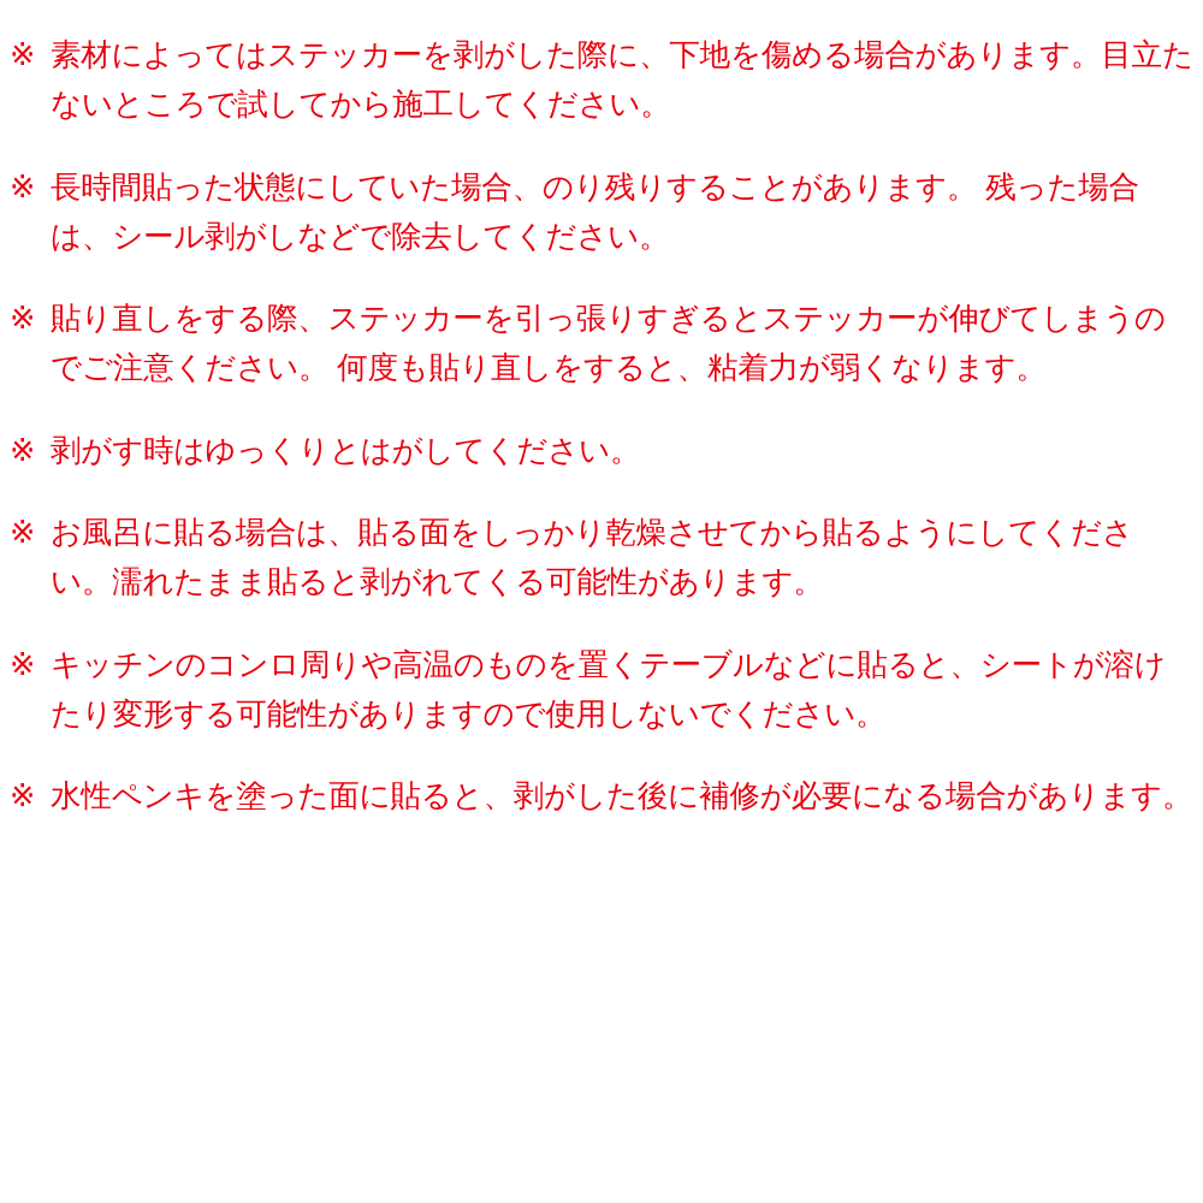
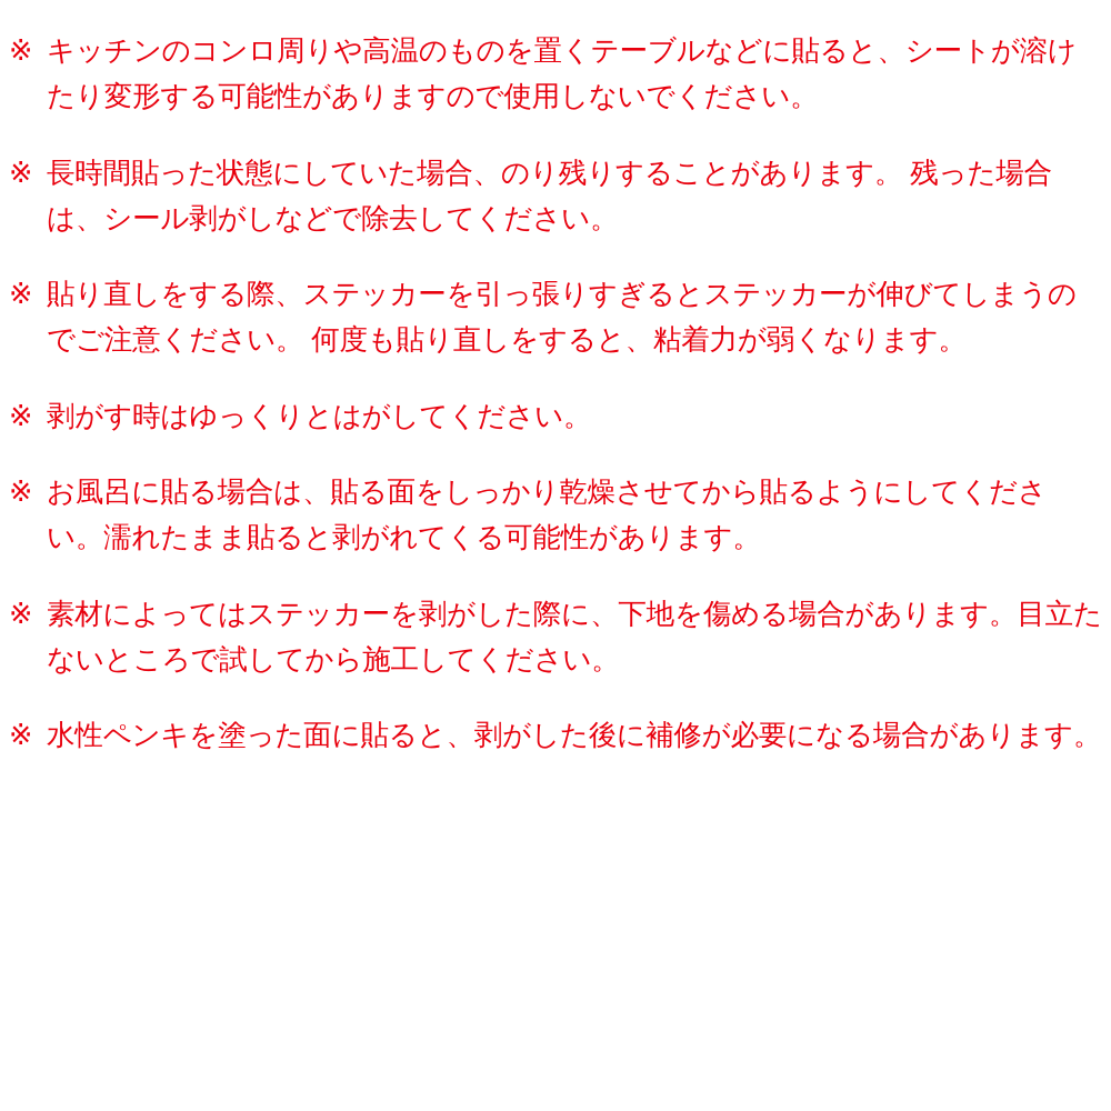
- ※ 素材によってはステッカーを剥がした際に、下地を傷める場合があります。目立たないところで試してから施工してください。
+ ※ キッチンのコンロ周りや高温のものを置くテーブルなどに貼ると、シートが溶けたり変形する可能性がありますので使用しないでください。
  ※ 長時間貼った状態にしていた場合、のり残りすることがあります。 残った場合は、シール剥がしなどで除去してください。
  ※ 貼り直しをする際、ステッカーを引っ張りすぎるとステッカーが伸びてしまうのでご注意ください。 何度も貼り直しをすると、粘着力が弱くなります。
  ※ 剥がす時はゆっくりとはがしてください。
  ※ お風呂に貼る場合は、貼る面をしっかり乾燥させてから貼るようにしてください。濡れたまま貼ると剥がれてくる可能性があります。
- ※ キッチンのコンロ周りや高温のものを置くテーブルなどに貼ると、シートが溶けたり変形する可能性がありますので使用しないでください。
+ ※ 素材によってはステッカーを剥がした際に、下地を傷める場合があります。目立たないところで試してから施工してください。
  ※ 水性ペンキを塗った面に貼ると、剥がした後に補修が必要になる場合があります。
